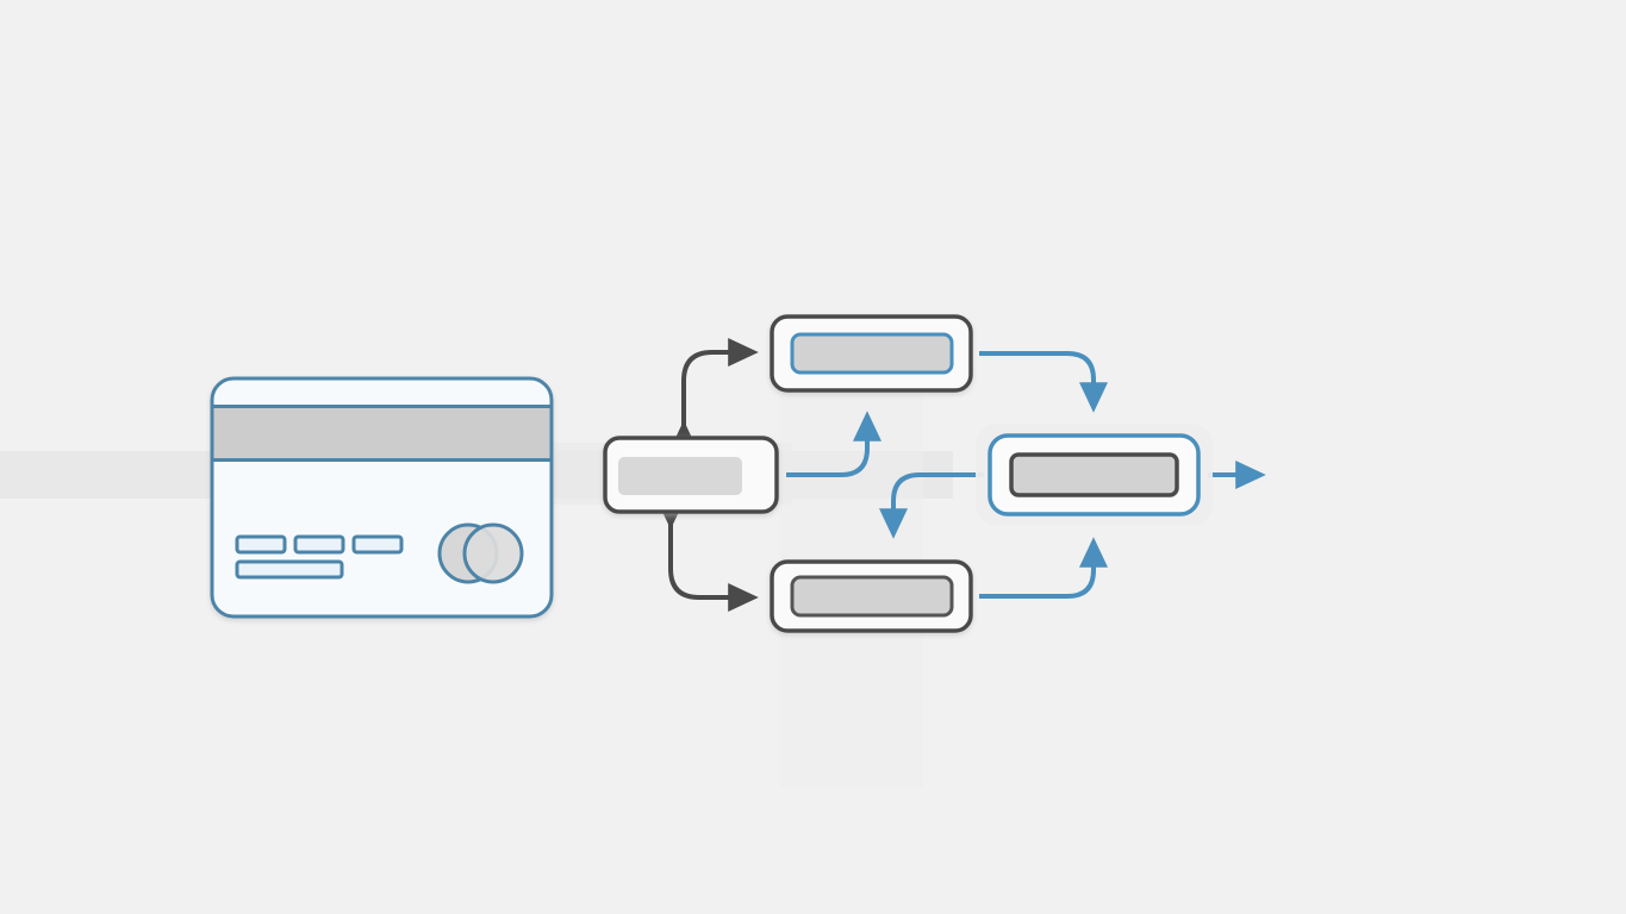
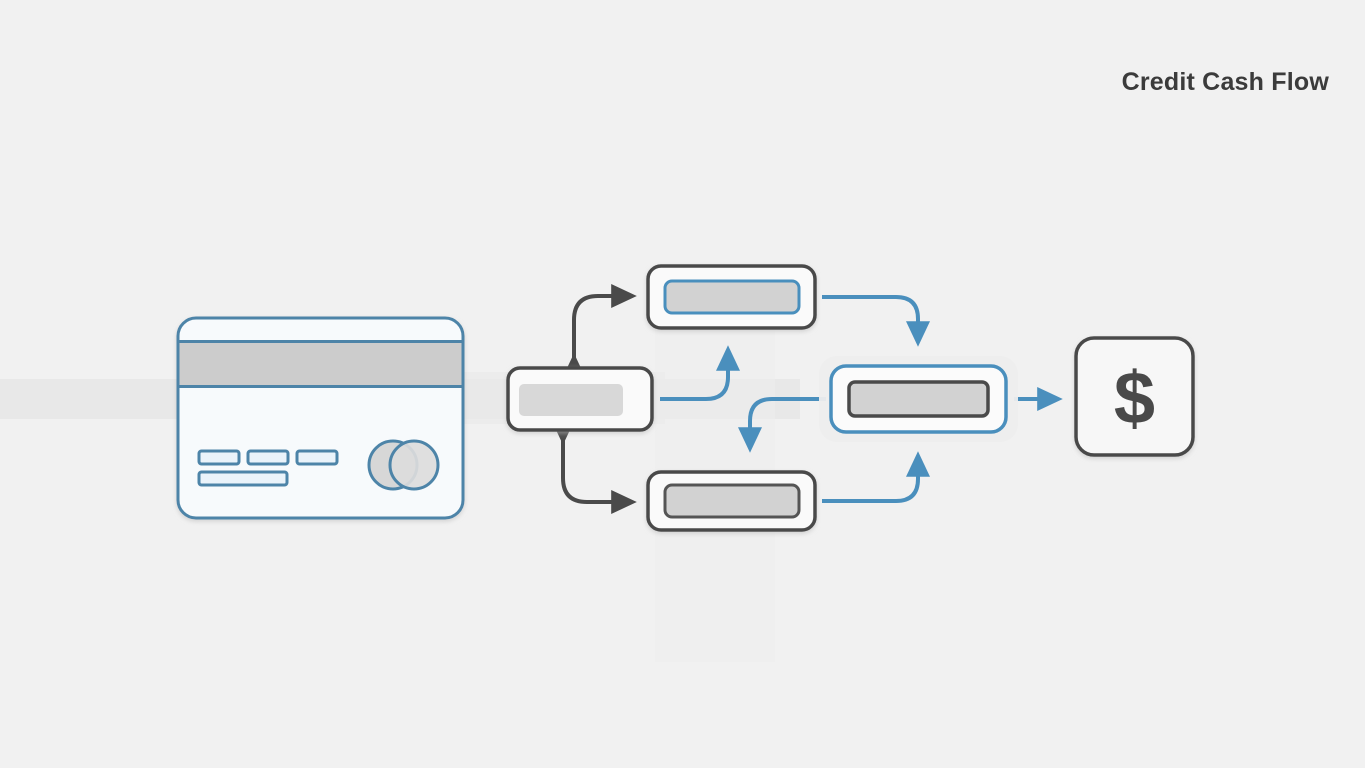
+ Credit Cash Flow
+ $
